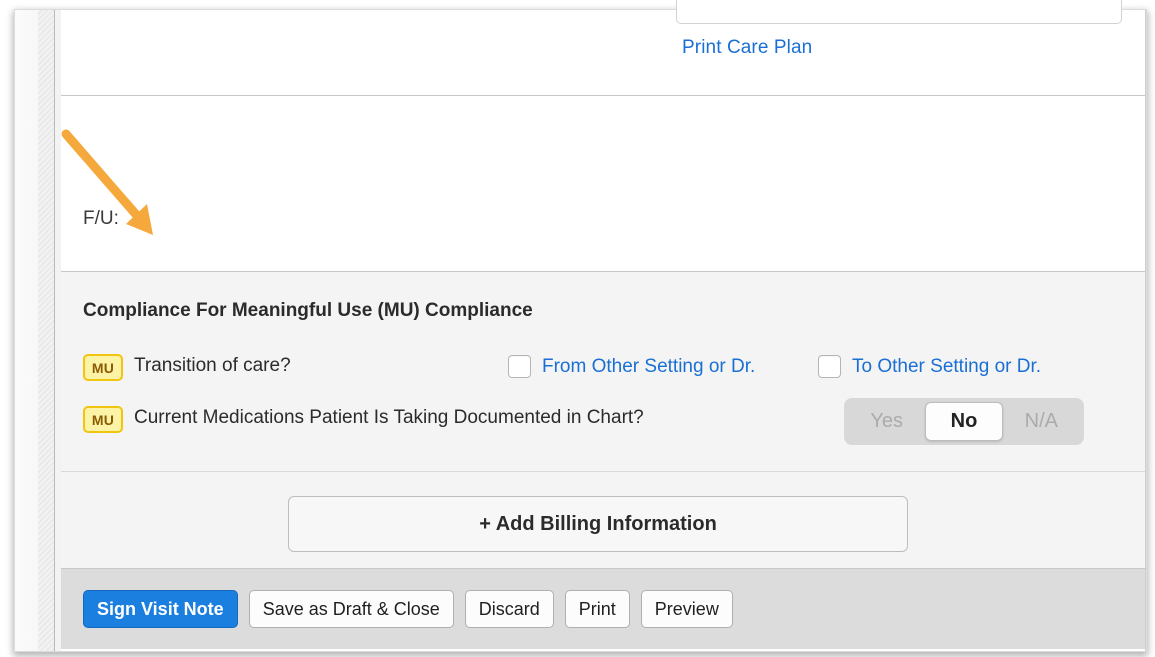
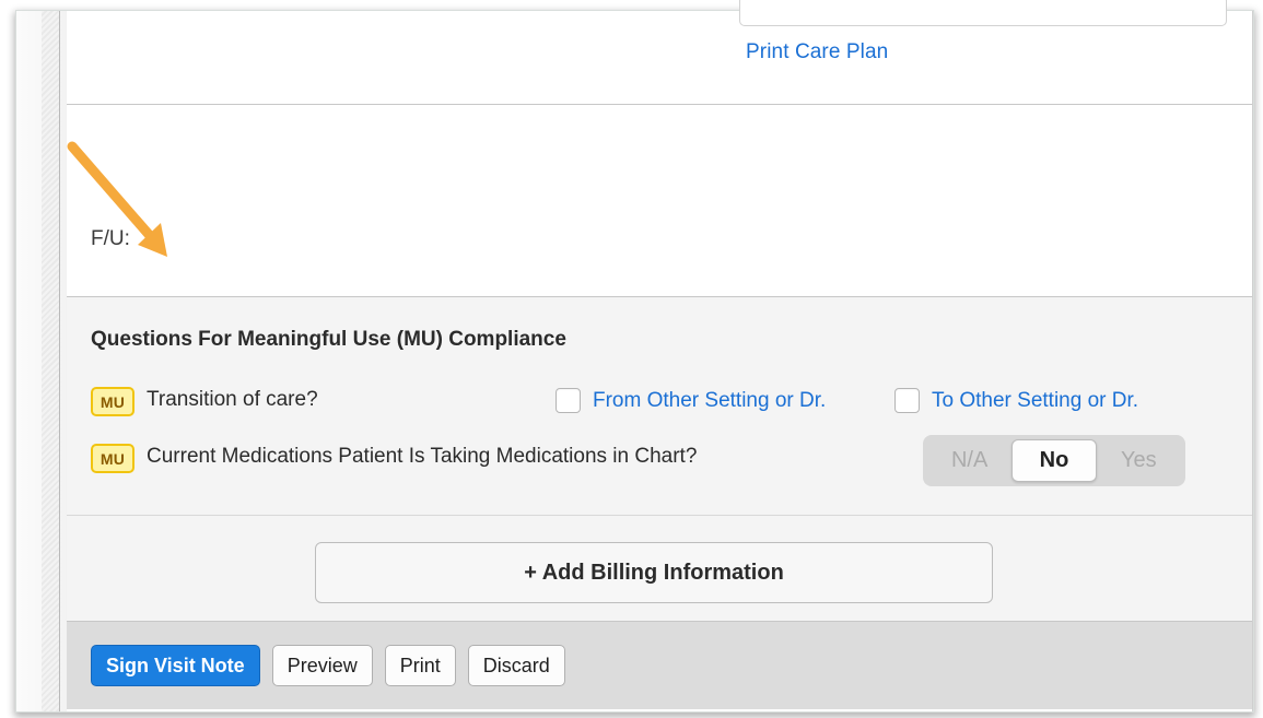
  Print Care Plan
  F/U:
- Compliance For Meaningful Use (MU) Compliance
+ Questions For Meaningful Use (MU) Compliance
  MU
  Transition of care?
  From Other Setting or Dr.
  To Other Setting or Dr.
  MU
- Current Medications Patient Is Taking Documented in Chart?
+ Current Medications Patient Is Taking Medications in Chart?
- Yes
+ N/A
  No
- N/A
+ Yes
  + Add Billing Information
  Sign Visit Note
- Save as Draft & Close
- Discard
+ Preview
  Print
- Preview
+ Discard
